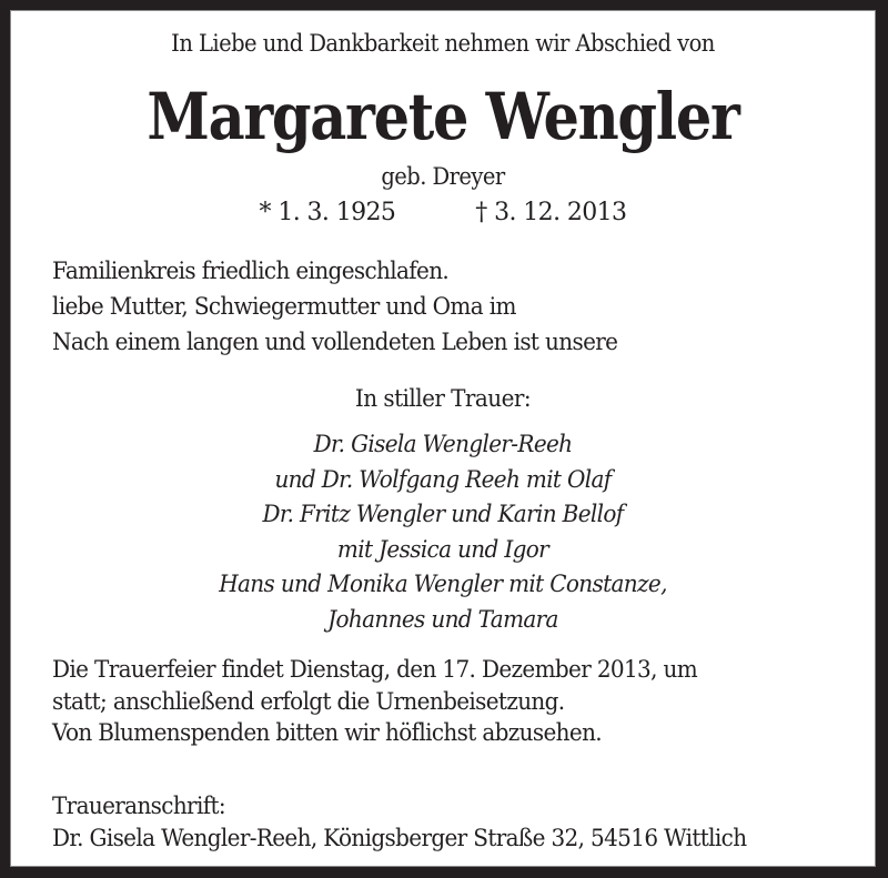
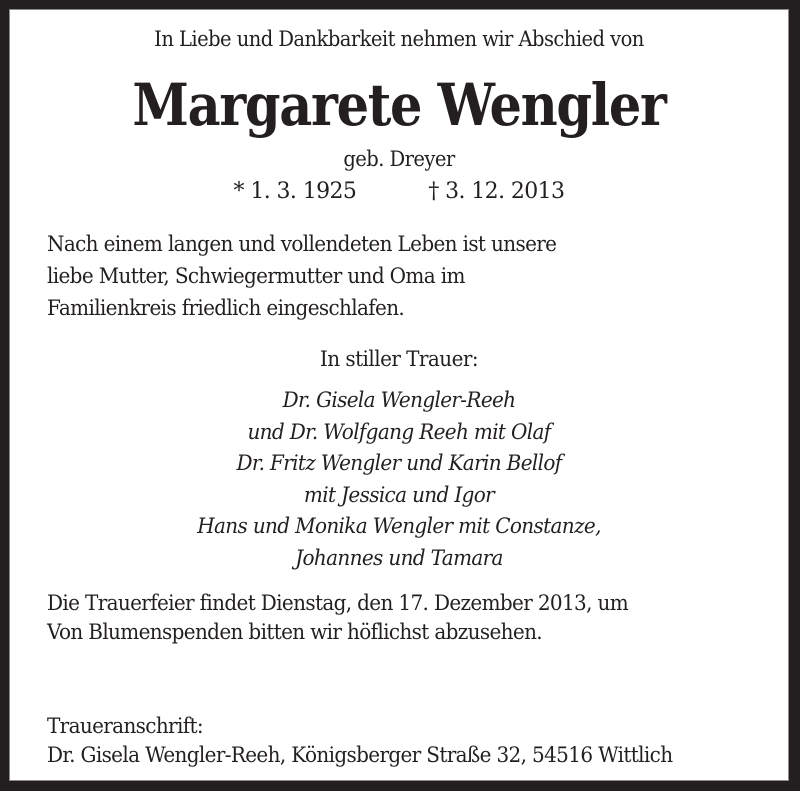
  In Liebe und Dankbarkeit nehmen wir Abschied von
  Margarete Wengler
  geb. Dreyer
  * 1. 3. 1925 † 3. 12. 2013
- Familienkreis friedlich eingeschlafen.
+ Nach einem langen und vollendeten Leben ist unsere
  liebe Mutter, Schwiegermutter und Oma im
- Nach einem langen und vollendeten Leben ist unsere
+ Familienkreis friedlich eingeschlafen.
  In stiller Trauer:
  Dr. Gisela Wengler-Reeh
  und Dr. Wolfgang Reeh mit Olaf
  Dr. Fritz Wengler und Karin Bellof
  mit Jessica und Igor
  Hans und Monika Wengler mit Constanze,
  Johannes und Tamara
  Die Trauerfeier findet Dienstag, den 17. Dezember 2013, um
- statt; anschließend erfolgt die Urnenbeisetzung.
  Von Blumenspenden bitten wir höflichst abzusehen.
  Traueranschrift:
  Dr. Gisela Wengler-Reeh, Königsberger Straße 32, 54516 Wittlich
